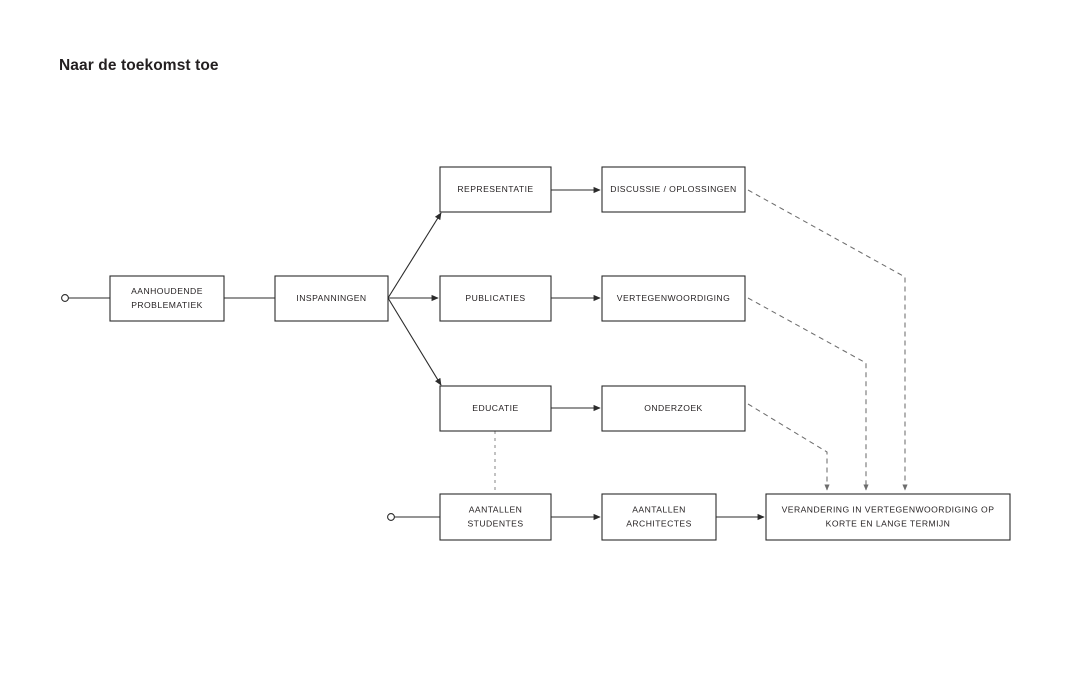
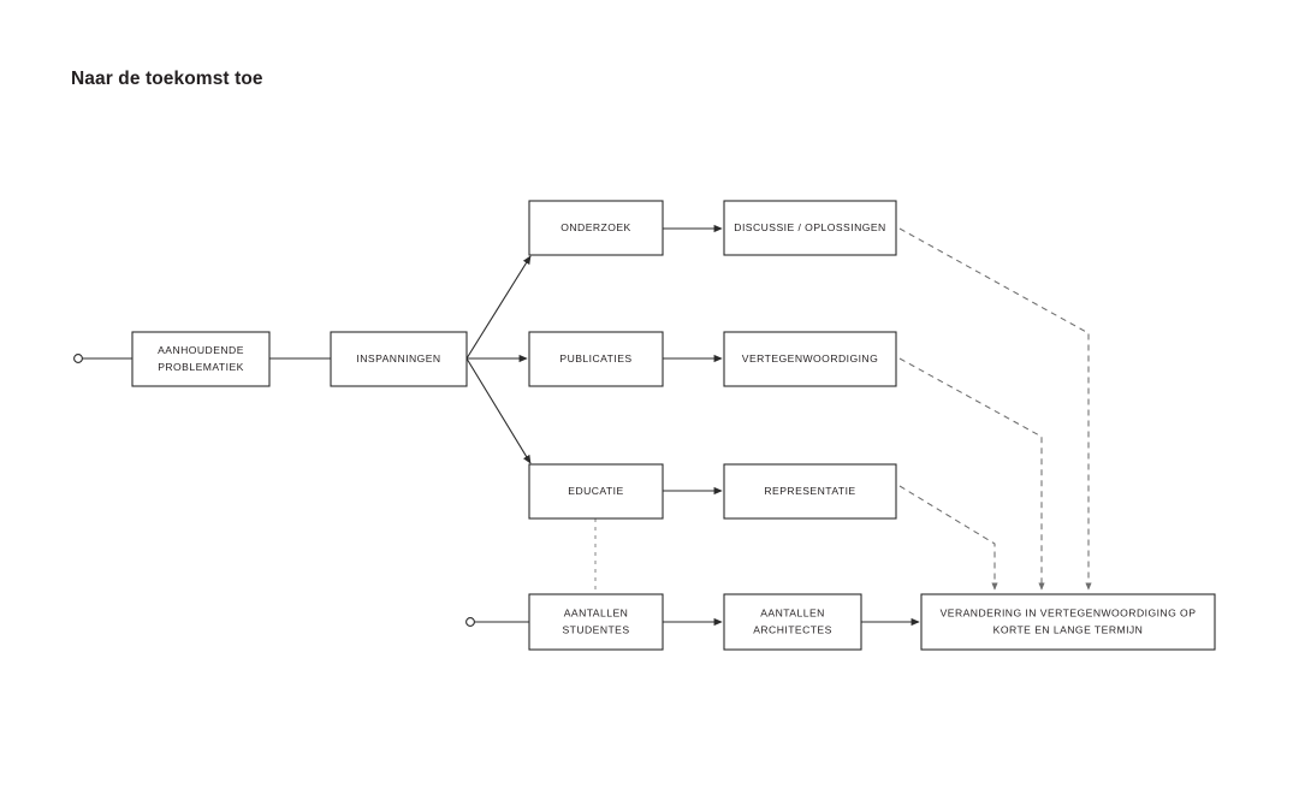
  Naar de toekomst toe
  AANHOUDENDE
  PROBLEMATIEK
  INSPANNINGEN
- REPRESENTATIE
+ ONDERZOEK
  PUBLICATIES
  EDUCATIE
  DISCUSSIE / OPLOSSINGEN
  VERTEGENWOORDIGING
- ONDERZOEK
+ REPRESENTATIE
  AANTALLEN
  STUDENTES
  AANTALLEN
  ARCHITECTES
  VERANDERING IN VERTEGENWOORDIGING OP
  KORTE EN LANGE TERMIJN
